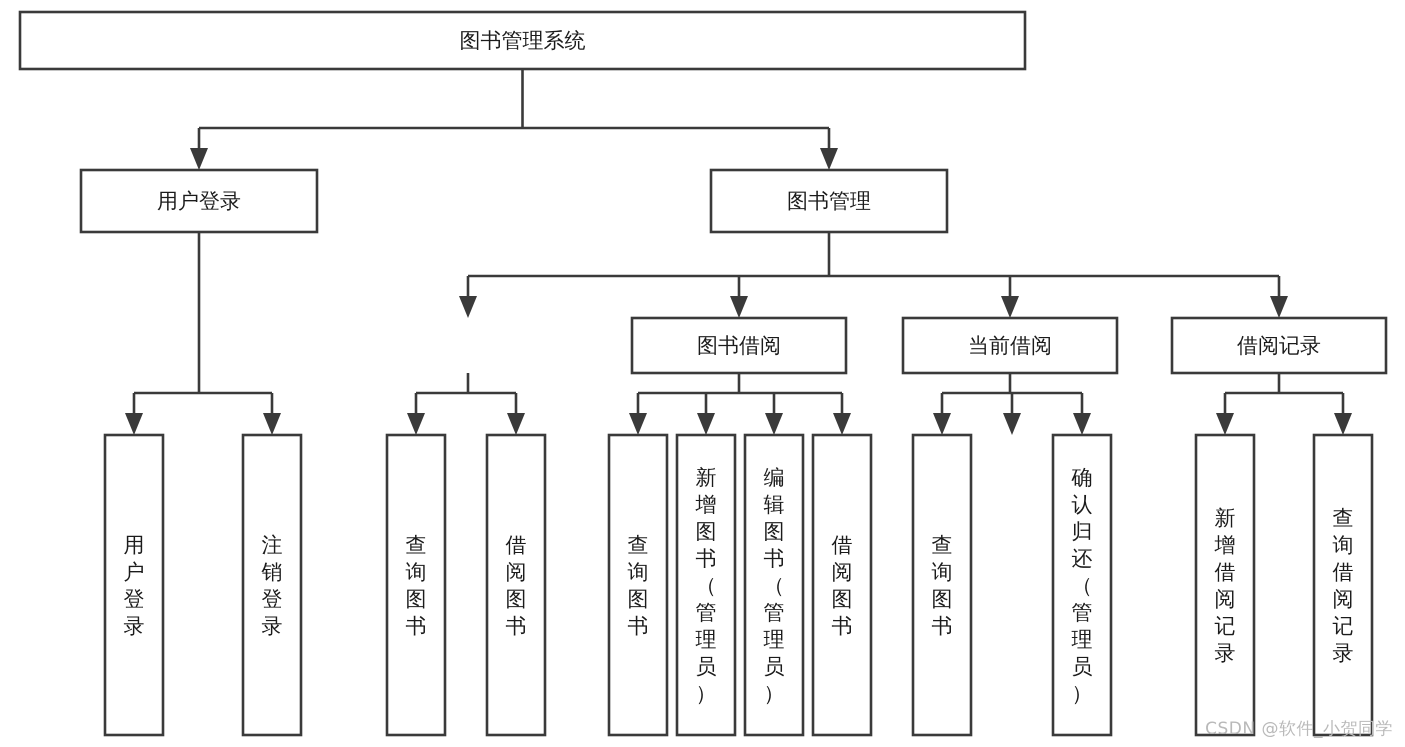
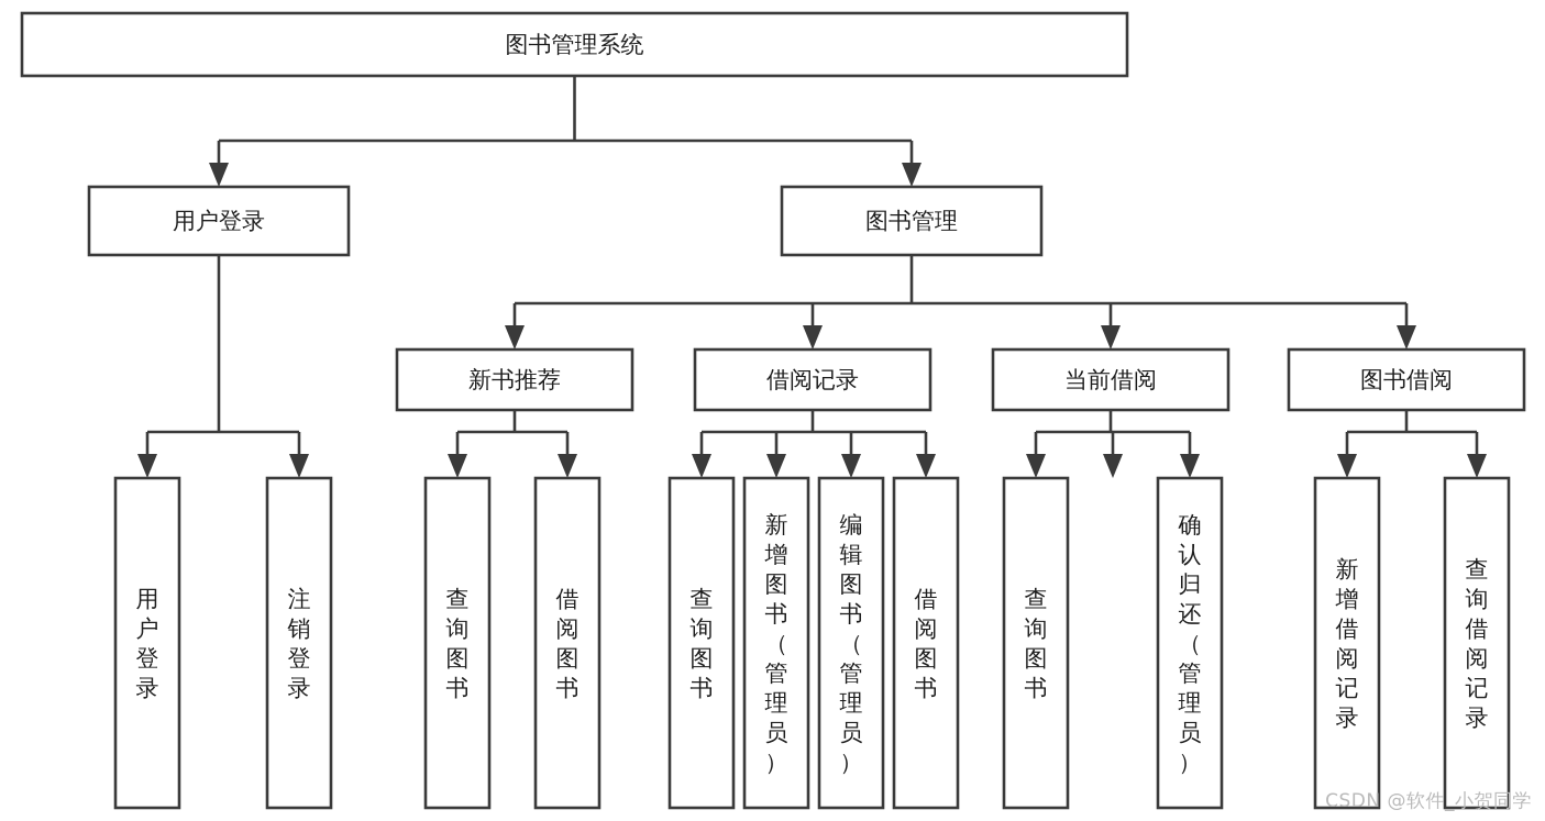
  图书管理系统
  用户登录
  图书管理
+ 新书推荐
- 图书借阅
+ 借阅记录
  当前借阅
- 借阅记录
+ 图书借阅
  用户登录
  注销登录
  查询图书
  借阅图书
  查询图书
  新增图书（管理员）
  编辑图书（管理员）
  借阅图书
  查询图书
  确认归还（管理员）
  新增借阅记录
  查询借阅记录
  CSDN @软件_小贺同学
